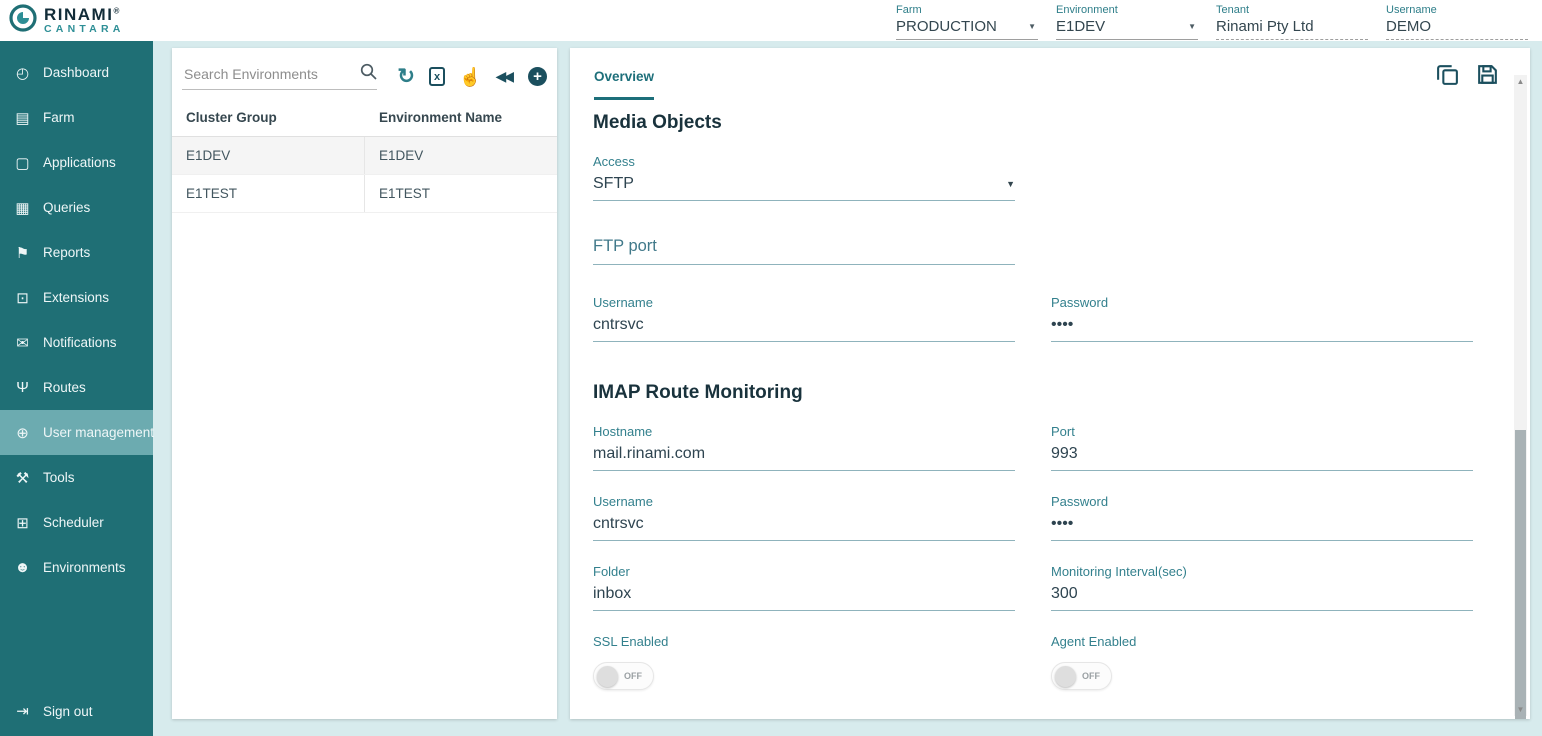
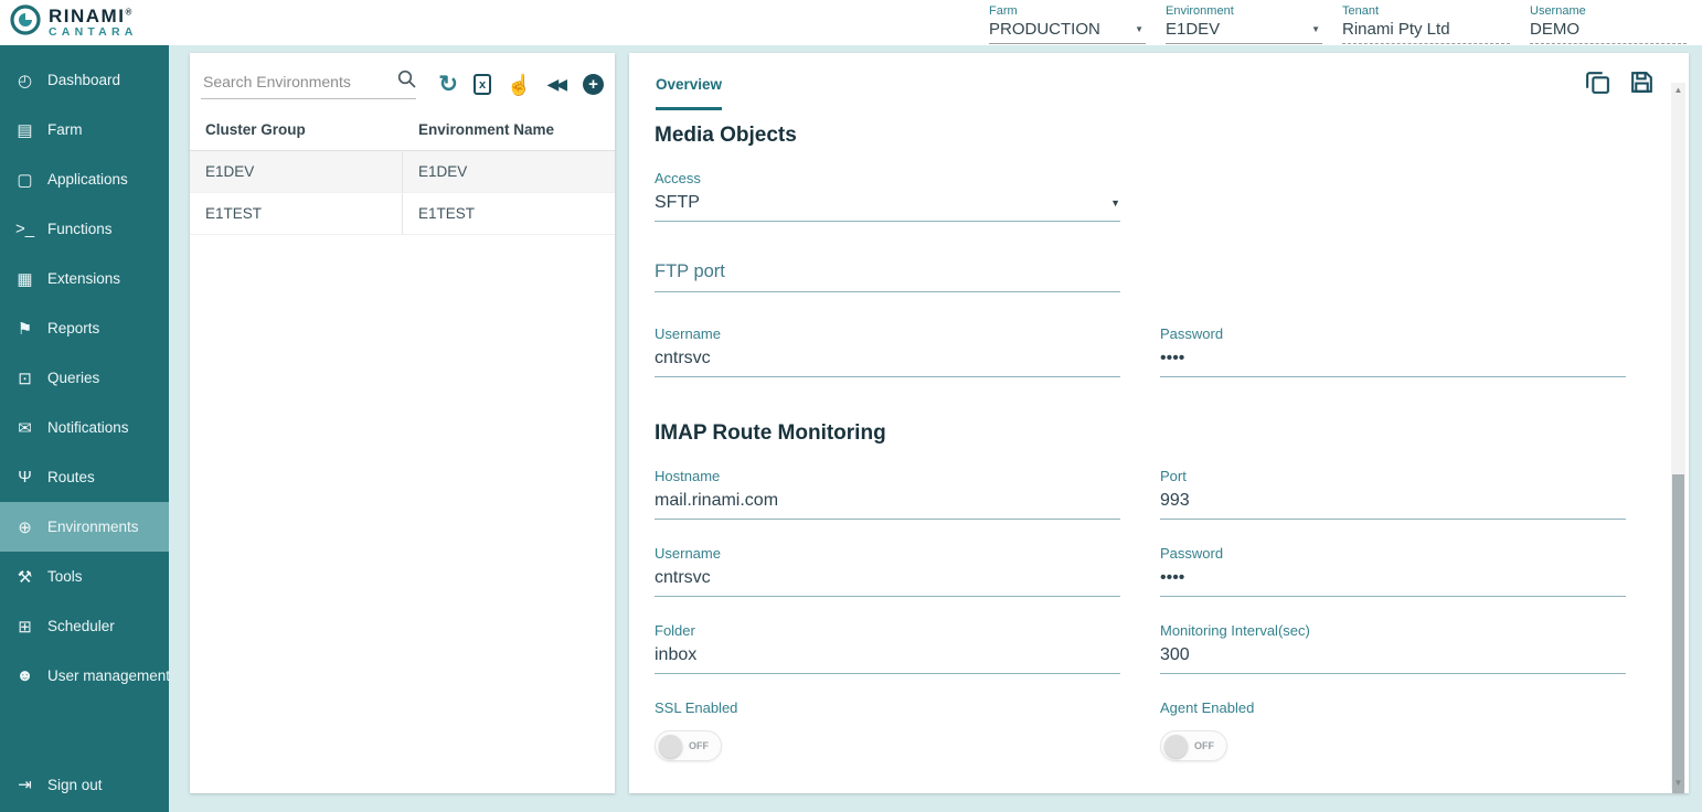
  RINAMI®
  CANTARA
  Farm
  PRODUCTION
  ▼
  Environment
  E1DEV
  ▼
  Tenant
  Rinami Pty Ltd
  Username
  DEMO
  ◴
  Dashboard
  ▤
  Farm
  ▢
  Applications
+ >_
+ Functions
  ▦
- Queries
+ Extensions
  ⚑
  Reports
  ⊡
- Extensions
+ Queries
  ✉
  Notifications
  Ψ
  Routes
  ⊕
- User management
+ Environments
  ⚒
  Tools
  ⊞
  Scheduler
  ☻
- Environments
+ User management
  ⇥
  Sign out
  Search Environments
  ↻
  x
  ☝
  ◀◀
  +
  Cluster Group
  Environment Name
  E1DEV
  E1DEV
  E1TEST
  E1TEST
  Overview
  Media Objects
  Access
  SFTP
  ▼
  FTP port
  Username
  cntrsvc
  Password
  ••••
  IMAP Route Monitoring
  Hostname
  mail.rinami.com
  Port
  993
  Username
  cntrsvc
  Password
  ••••
  Folder
  inbox
  Monitoring Interval(sec)
  300
  SSL Enabled
  OFF
  Agent Enabled
  OFF
  ▲
  ▼
